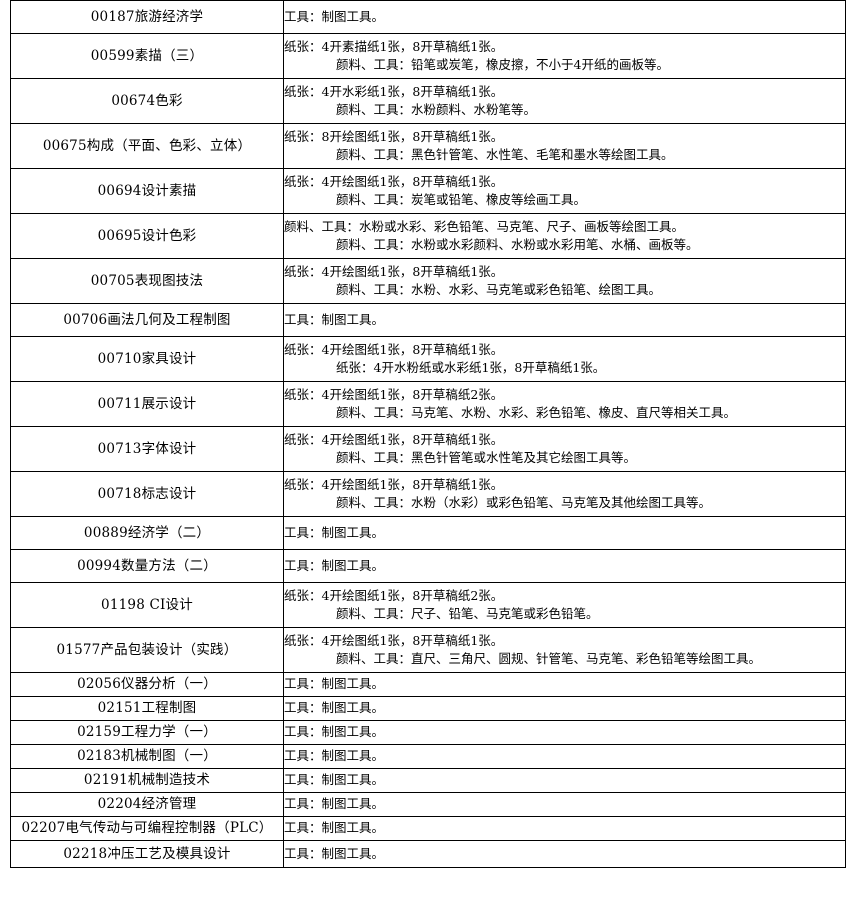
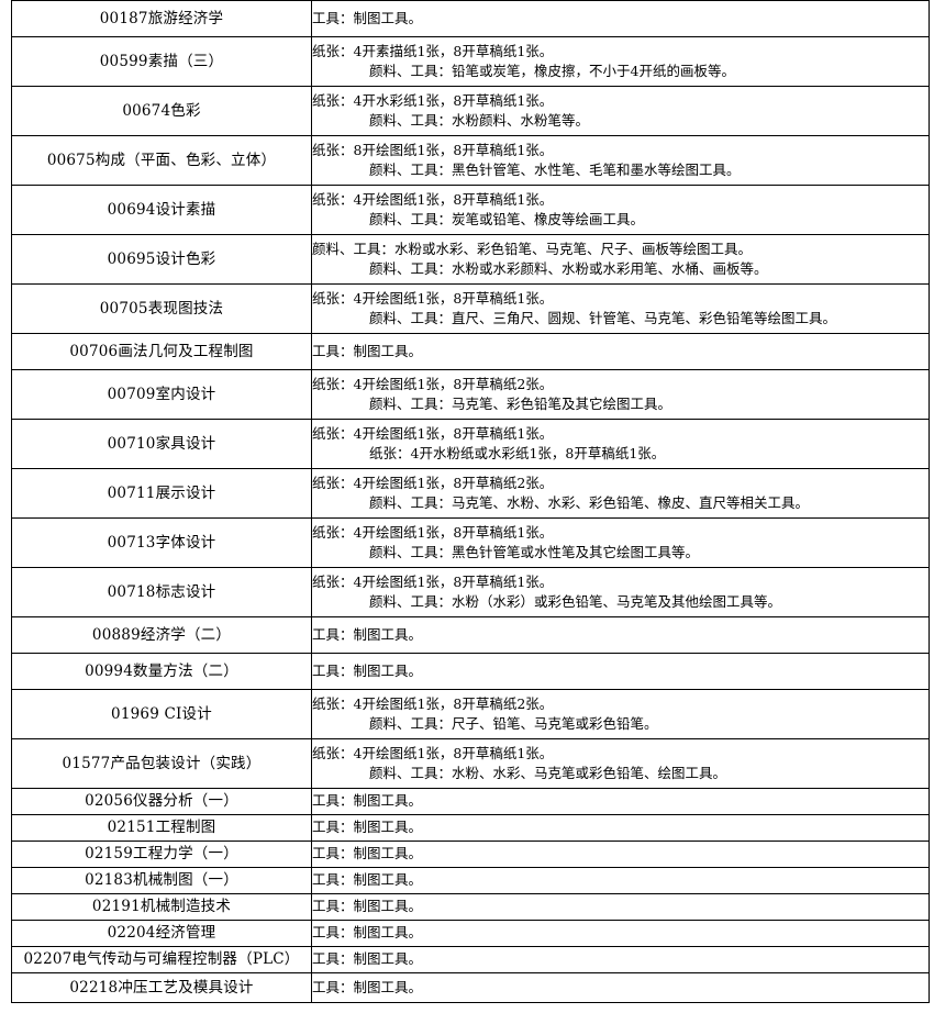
  00187旅游经济学	工具：制图工具。
  00599素描（三）	纸张：4开素描纸1张，8开草稿纸1张。颜料、工具：铅笔或炭笔，橡皮擦，不小于4开纸的画板等。
  00674色彩	纸张：4开水彩纸1张，8开草稿纸1张。颜料、工具：水粉颜料、水粉笔等。
  00675构成（平面、色彩、立体）	纸张：8开绘图纸1张，8开草稿纸1张。颜料、工具：黑色针管笔、水性笔、毛笔和墨水等绘图工具。
  00694设计素描	纸张：4开绘图纸1张，8开草稿纸1张。颜料、工具：炭笔或铅笔、橡皮等绘画工具。
  00695设计色彩	颜料、工具：水粉或水彩、彩色铅笔、马克笔、尺子、画板等绘图工具。颜料、工具：水粉或水彩颜料、水粉或水彩用笔、水桶、画板等。
- 00705表现图技法	纸张：4开绘图纸1张，8开草稿纸1张。颜料、工具：水粉、水彩、马克笔或彩色铅笔、绘图工具。
+ 00705表现图技法	纸张：4开绘图纸1张，8开草稿纸1张。颜料、工具：直尺、三角尺、圆规、针管笔、马克笔、彩色铅笔等绘图工具。
  00706画法几何及工程制图	工具：制图工具。
+ 00709室内设计	纸张：4开绘图纸1张，8开草稿纸2张。颜料、工具：马克笔、彩色铅笔及其它绘图工具。
  00710家具设计	纸张：4开绘图纸1张，8开草稿纸1张。纸张：4开水粉纸或水彩纸1张，8开草稿纸1张。
  00711展示设计	纸张：4开绘图纸1张，8开草稿纸2张。颜料、工具：马克笔、水粉、水彩、彩色铅笔、橡皮、直尺等相关工具。
  00713字体设计	纸张：4开绘图纸1张，8开草稿纸1张。颜料、工具：黑色针管笔或水性笔及其它绘图工具等。
  00718标志设计	纸张：4开绘图纸1张，8开草稿纸1张。颜料、工具：水粉（水彩）或彩色铅笔、马克笔及其他绘图工具等。
  00889经济学（二）	工具：制图工具。
  00994数量方法（二）	工具：制图工具。
- 01198 CI设计	纸张：4开绘图纸1张，8开草稿纸2张。颜料、工具：尺子、铅笔、马克笔或彩色铅笔。
+ 01969 CI设计	纸张：4开绘图纸1张，8开草稿纸2张。颜料、工具：尺子、铅笔、马克笔或彩色铅笔。
- 01577产品包装设计（实践）	纸张：4开绘图纸1张，8开草稿纸1张。颜料、工具：直尺、三角尺、圆规、针管笔、马克笔、彩色铅笔等绘图工具。
+ 01577产品包装设计（实践）	纸张：4开绘图纸1张，8开草稿纸1张。颜料、工具：水粉、水彩、马克笔或彩色铅笔、绘图工具。
  02056仪器分析（一）	工具：制图工具。
  02151工程制图	工具：制图工具。
  02159工程力学（一）	工具：制图工具。
  02183机械制图（一）	工具：制图工具。
  02191机械制造技术	工具：制图工具。
  02204经济管理	工具：制图工具。
  02207电气传动与可编程控制器（PLC）	工具：制图工具。
  02218冲压工艺及模具设计	工具：制图工具。
